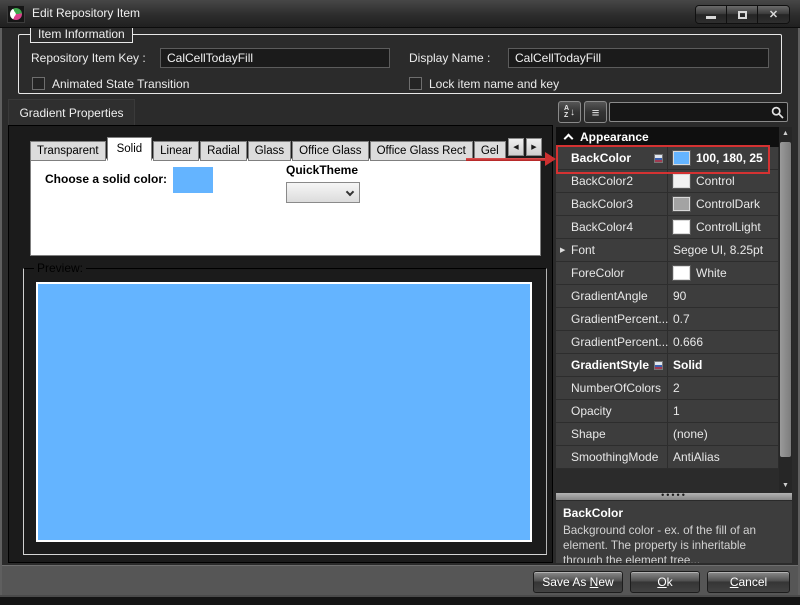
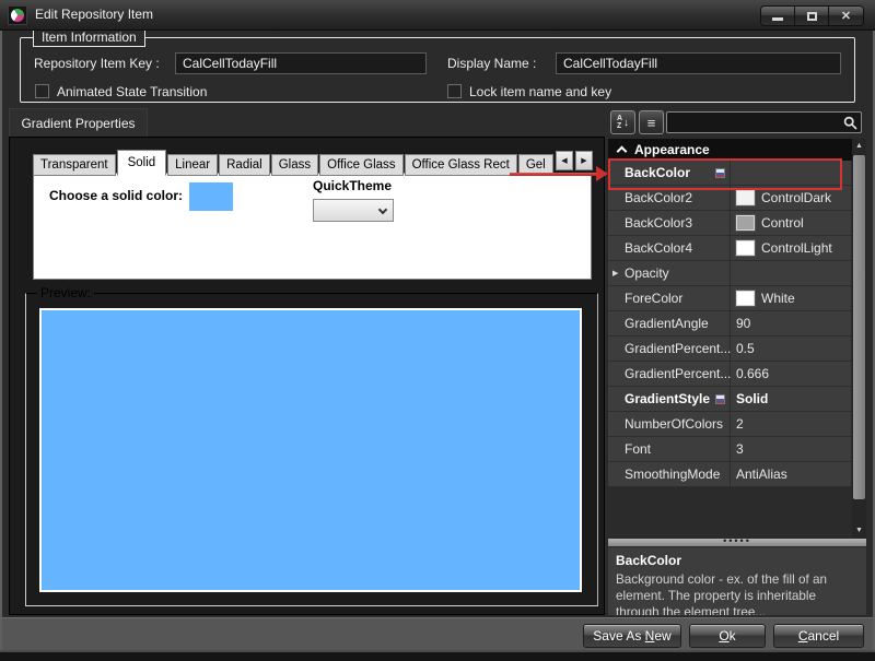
  Edit Repository Item
  ✕
  Item Information
  Repository Item Key :
  CalCellTodayFill
  Display Name :
  CalCellTodayFill
  Animated State Transition
  Lock item name and key
  Gradient Properties
  Transparent
  Solid
  Linear
  Radial
  Glass
  Office Glass
  Office Glass Rect
  Gel
  Choose a solid color:
  QuickTheme
  Preview:
  ↓
  ≡
  Appearance
  BackColor
- 100, 180, 25
  BackColor2
- Control
+ ControlDark
  BackColor3
- ControlDark
+ Control
  BackColor4
  ControlLight
- Font
+ Opacity
- Segoe UI, 8.25pt
  ForeColor
  White
  GradientAngle
  90
  GradientPercent...
- 0.7
+ 0.5
  GradientPercent...
  0.666
  GradientStyle
  Solid
  NumberOfColors
  2
- Opacity
+ Font
- 1
+ 3
- Shape
- (none)
  SmoothingMode
  AntiAlias
  •••••
  BackColor
  Background color - ex. of the fill of an element. The property is inheritable through the element tree...
  Save As New
  Ok
  Cancel
